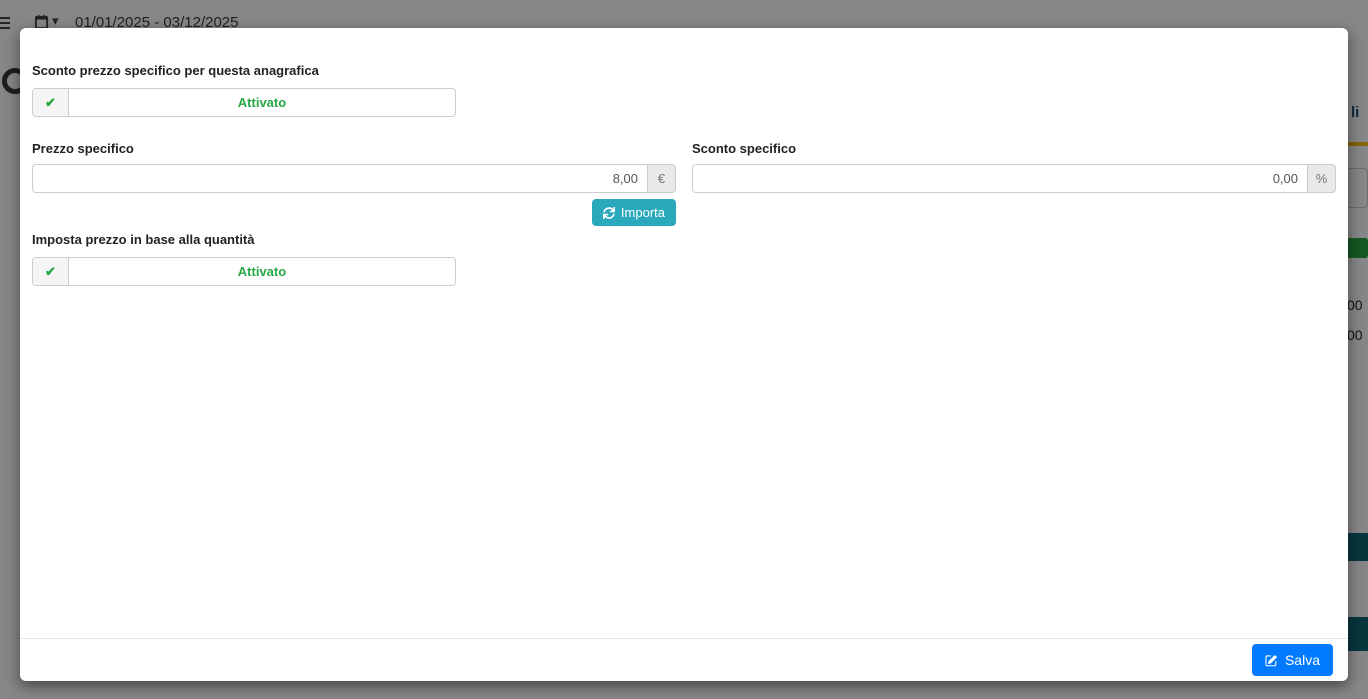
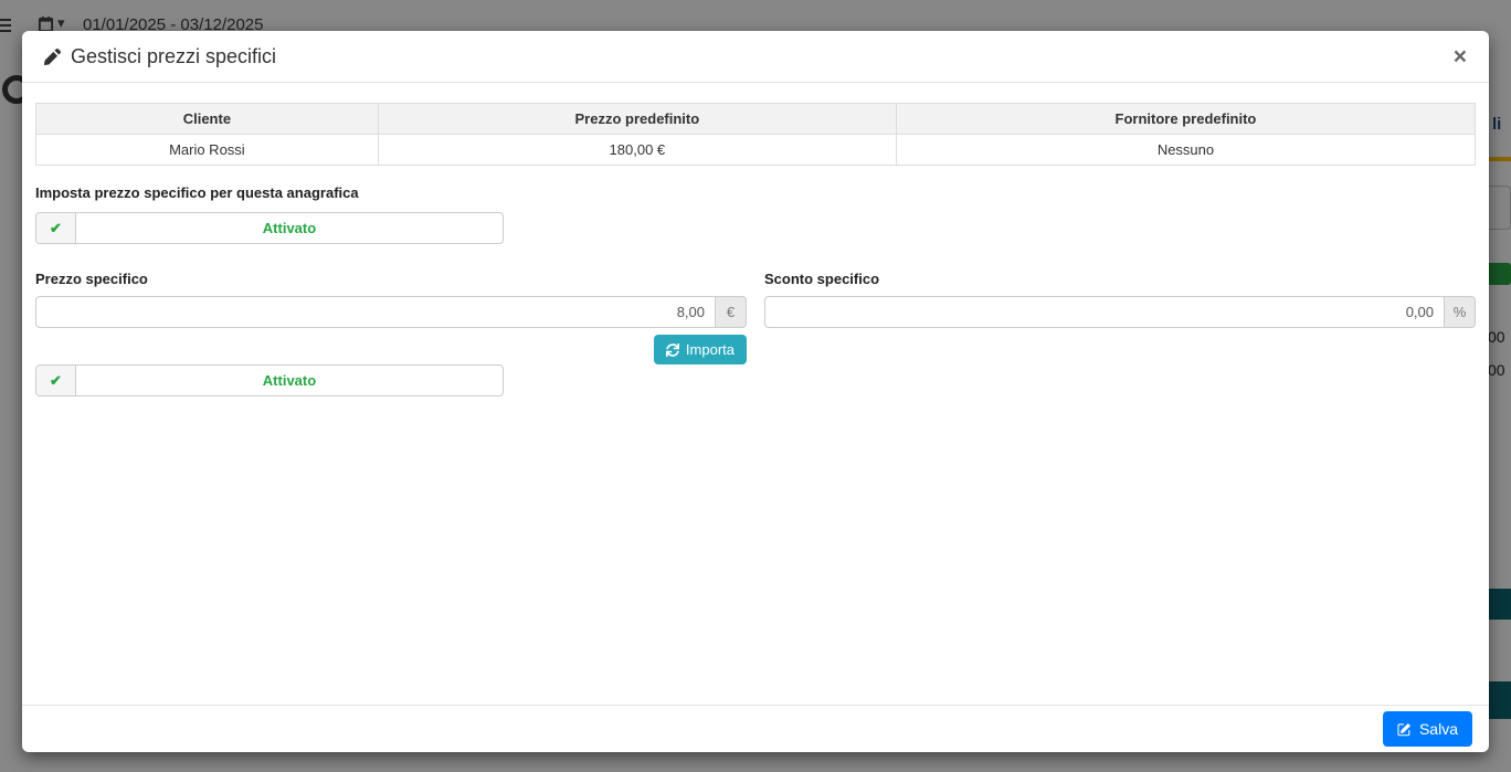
  ▾
  01/01/2025 - 03/12/2025
  li
  00
  00
+ Gestisci prezzi specifici
+ ×
+ Cliente	Prezzo predefinito	Fornitore predefinito
+ Mario Rossi	180,00 €	Nessuno
- Sconto prezzo specifico per questa anagrafica
+ Imposta prezzo specifico per questa anagrafica
  ✔
  Attivato
  Prezzo specifico
  8,00
  €
  Importa
  Sconto specifico
  0,00
  %
- Imposta prezzo in base alla quantità
  ✔
  Attivato
  Salva
